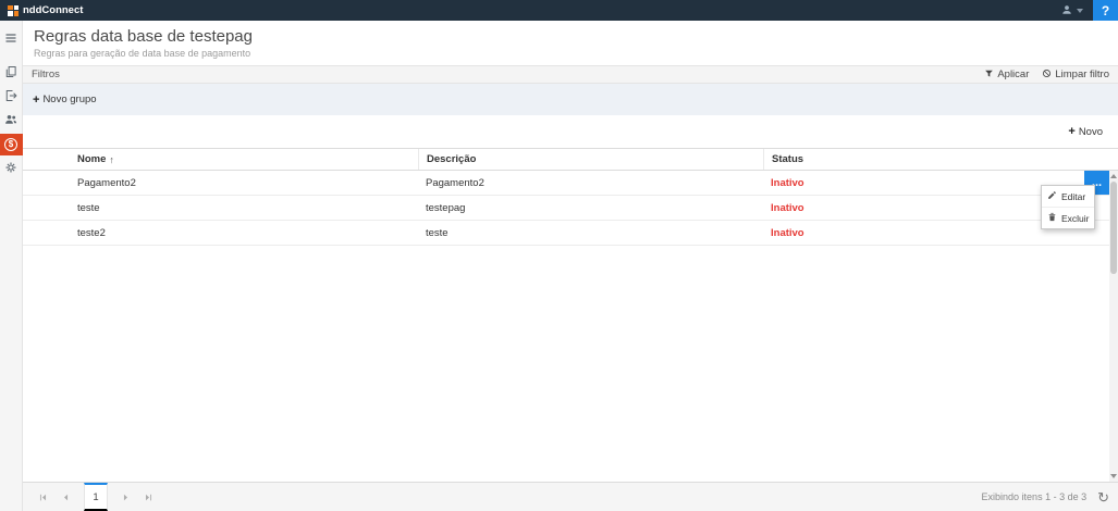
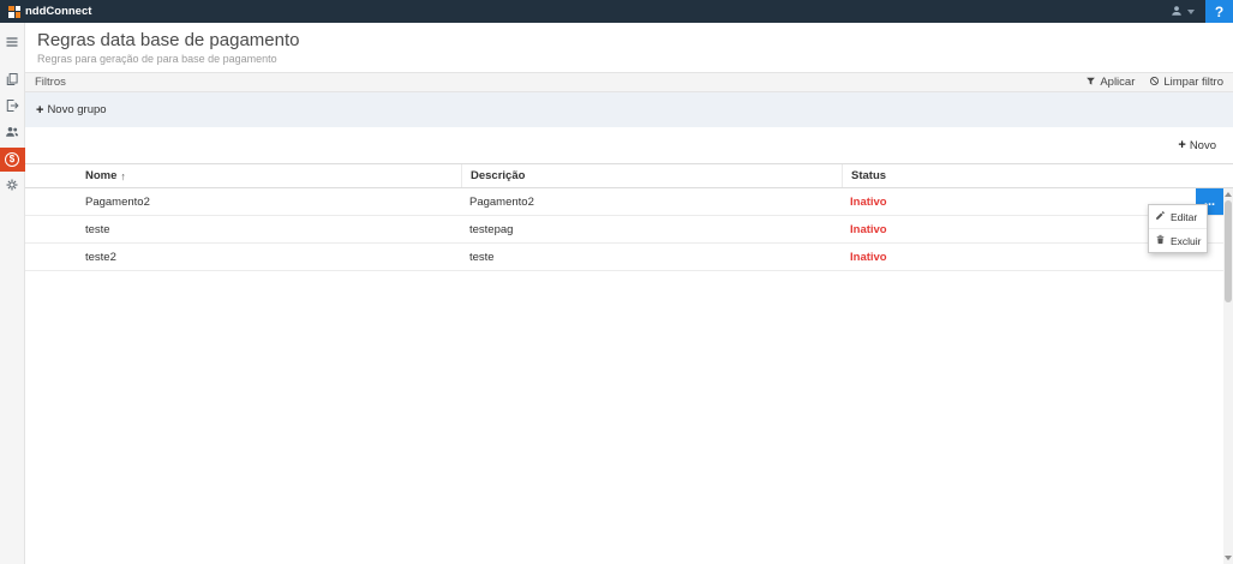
  nddConnect
  ?
  $
- Regras data base de testepag
+ Regras data base de pagamento
- Regras para geração de data base de pagamento
+ Regras para geração de para base de pagamento
  Filtros
  Aplicar
  Limpar filtro
  +
  Novo grupo
  +
  Novo
  Nome
  ↑
  Descrição
  Status
  Pagamento2
  Pagamento2
  Inativo
  teste
  testepag
  Inativo
  teste2
  teste
  Inativo
  ...
  Editar
  Excluir
- 1
- Exibindo itens 1 - 3 de 3
- ↻
